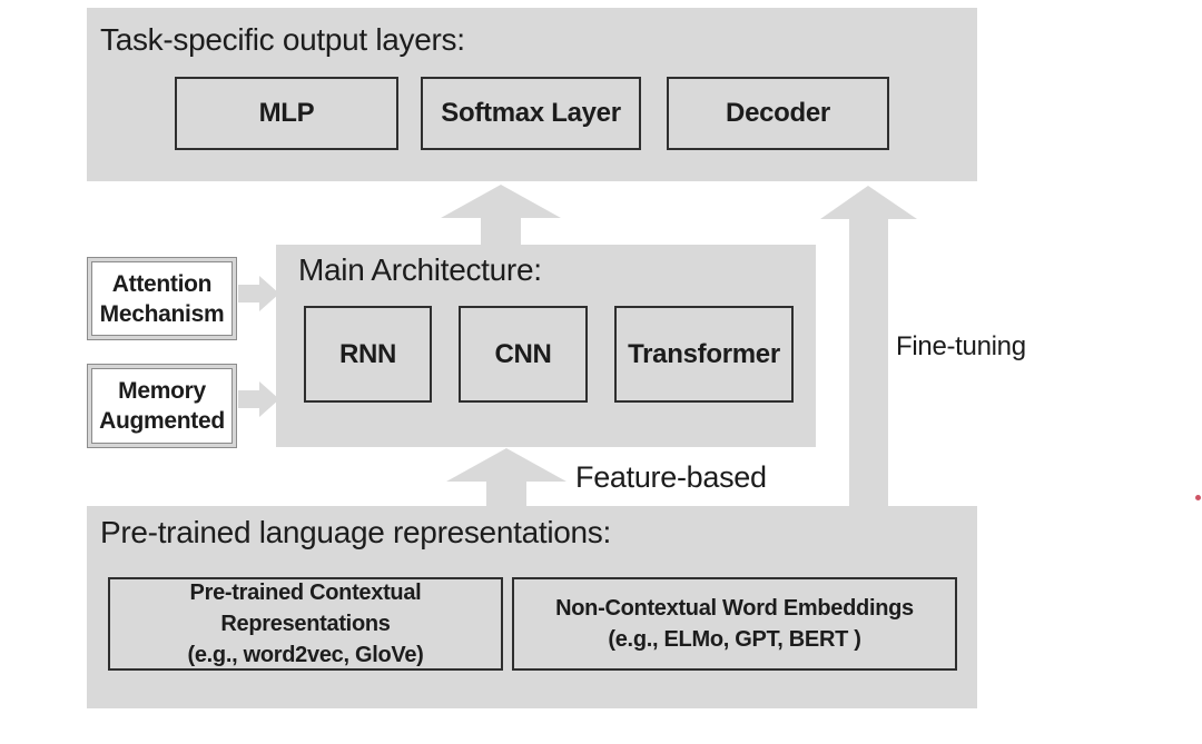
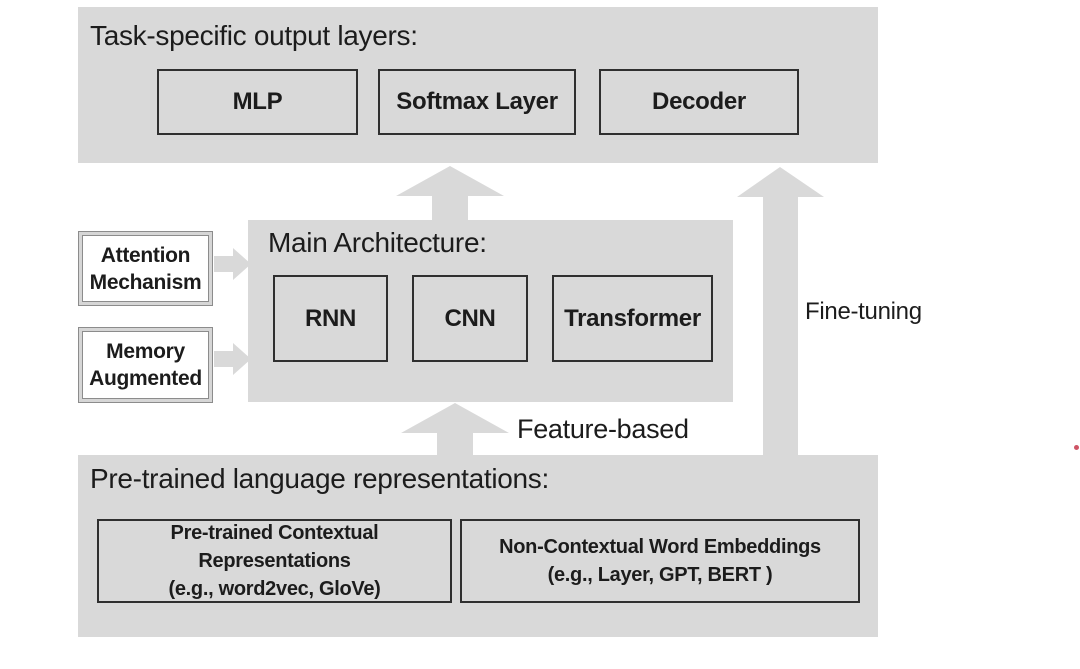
  Task-specific output layers:
  MLP
  Softmax Layer
  Decoder
  Main Architecture:
  RNN
  CNN
  Transformer
  Attention
  Mechanism
  Memory
  Augmented
  Feature-based
  Fine-tuning
  Pre-trained language representations:
  Pre-trained Contextual Representations
  (e.g., word2vec, GloVe)
  Non-Contextual Word Embeddings
- (e.g., ELMo, GPT, BERT )
+ (e.g., Layer, GPT, BERT )
